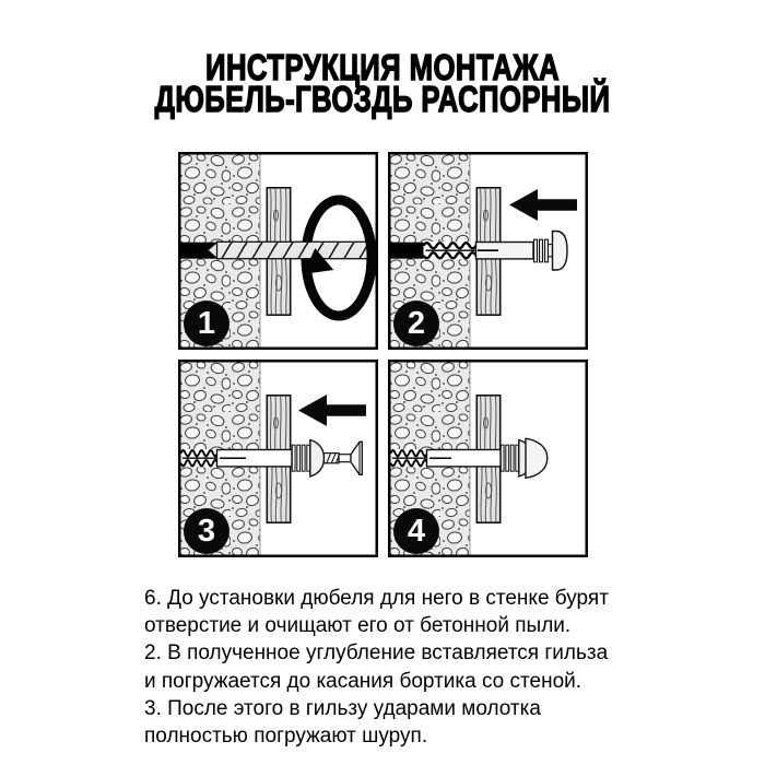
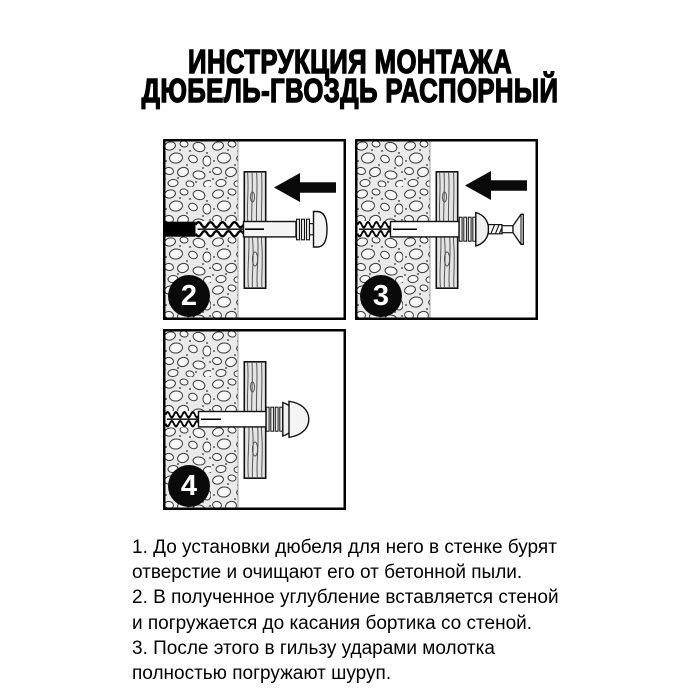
  ИНСТРУКЦИЯ МОНТАЖА
  ДЮБЕЛЬ-ГВОЗДЬ РАСПОРНЫЙ
- 1
  2
  3
  4
- 6. До установки дюбеля для него в стенке бурят
+ 1. До установки дюбеля для него в стенке бурят
  отверстие и очищают его от бетонной пыли.
- 2. В полученное углубление вставляется гильза
+ 2. В полученное углубление вставляется стеной
  и погружается до касания бортика со стеной.
  3. После этого в гильзу ударами молотка
  полностью погружают шуруп.
